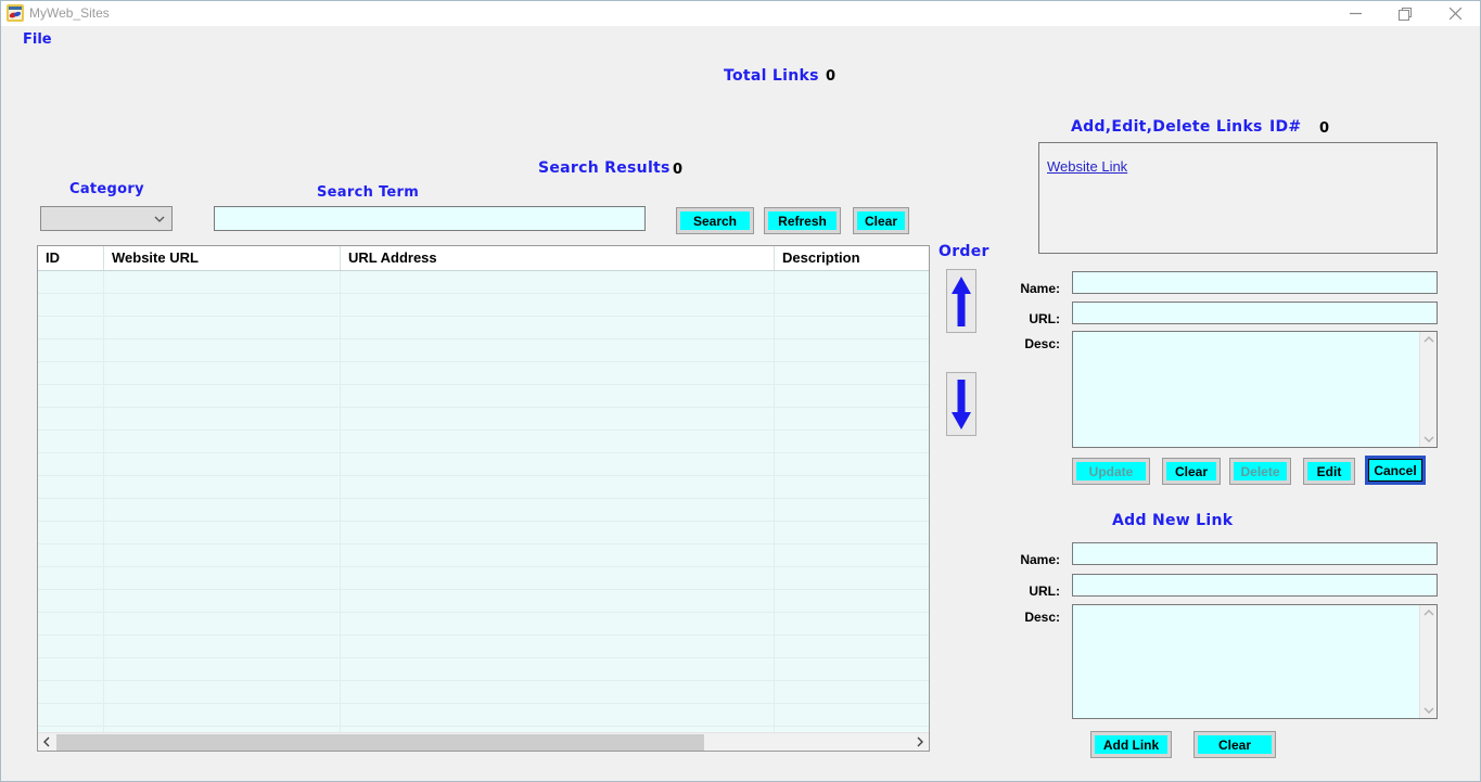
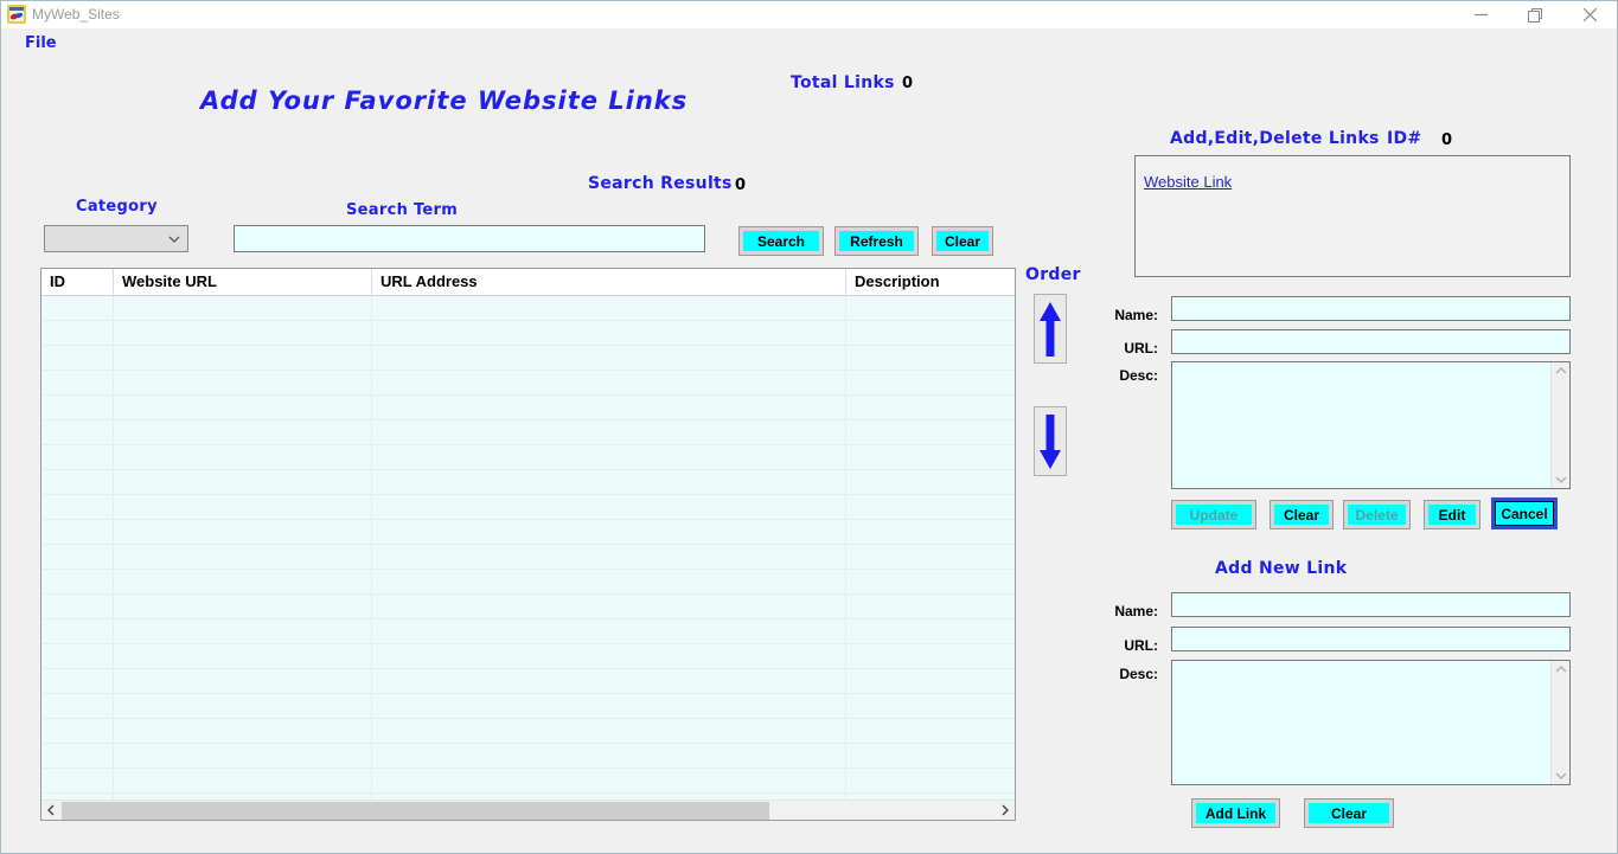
  MyWeb_Sites
  File
+ Add Your Favorite Website Links
  Total Links
  0
  Search Results
  0
  Category
  Search Term
  Search
  Refresh
  Clear
  ID
  Website URL
  URL Address
  Description
  Order
  Add,Edit,Delete Links
  ID#
  0
  Website Link
  Name:
  URL:
  Desc:
  Update
  Clear
  Delete
  Edit
  Cancel
  Add New Link
  Name:
  URL:
  Desc:
  Add Link
  Clear
